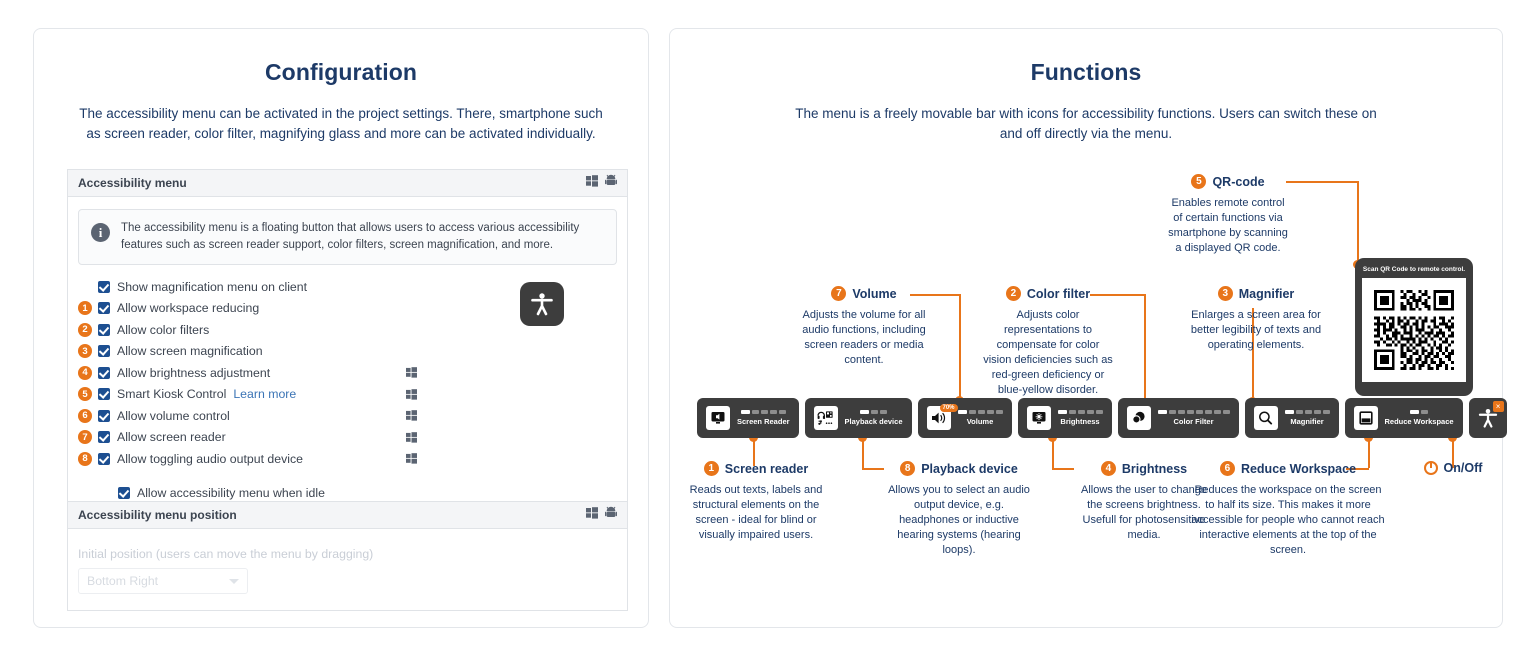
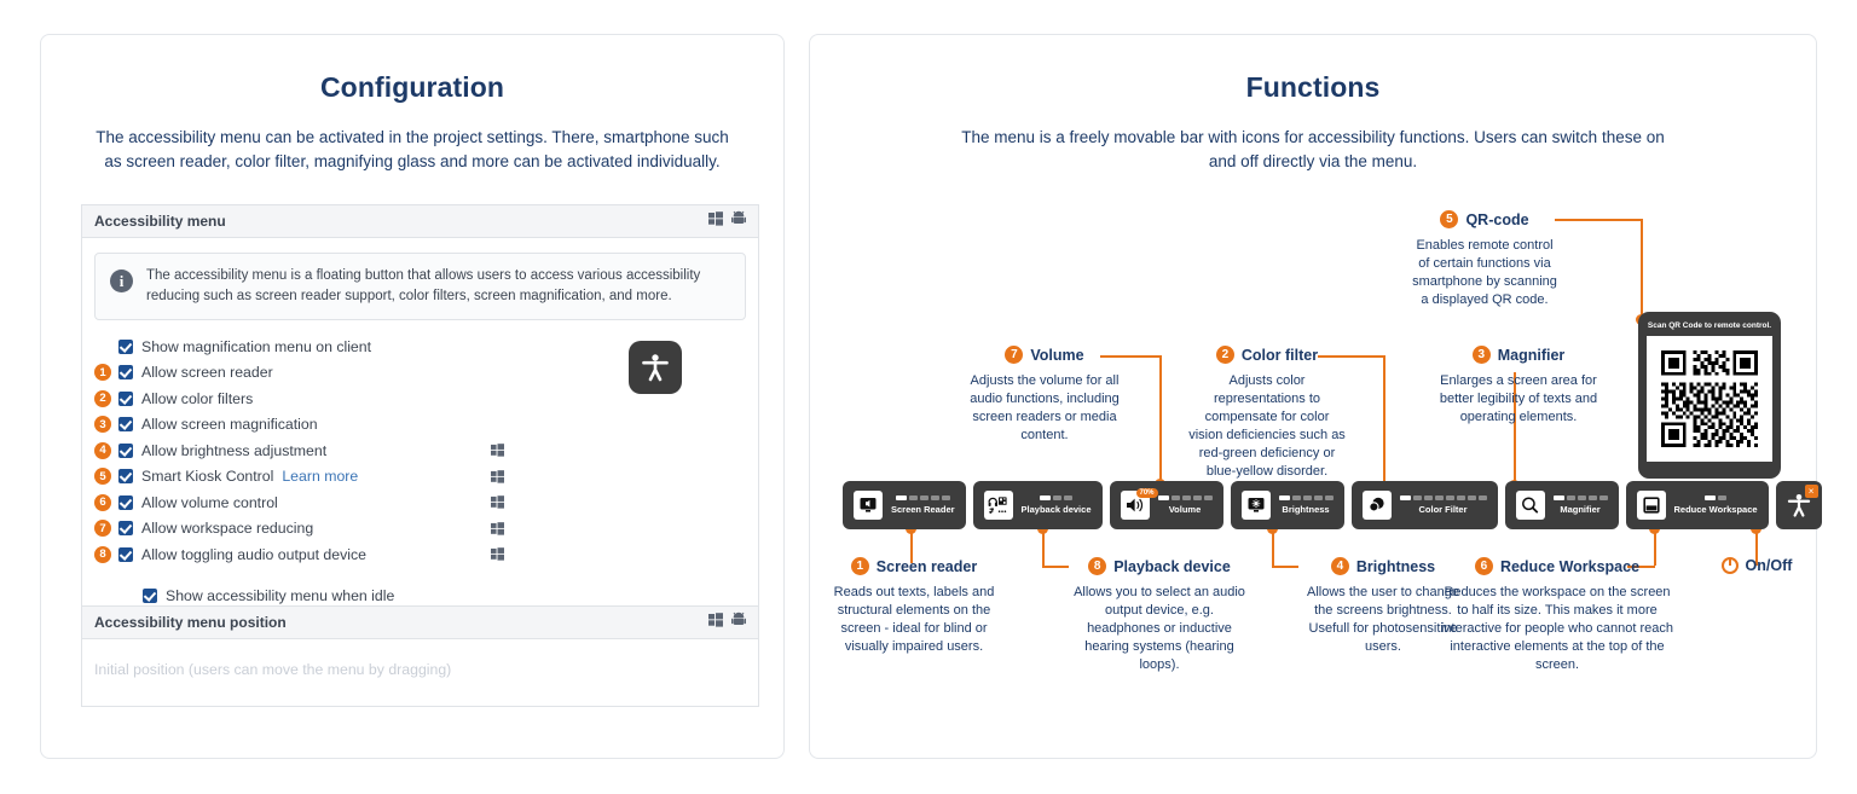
  Configuration
  The accessibility menu can be activated in the project settings. There, smartphone such as screen reader, color filter, magnifying glass and more can be activated individually.
  Accessibility menu
  i
- The accessibility menu is a floating button that allows users to access various accessibility features such as screen reader support, color filters, screen magnification, and more.
+ The accessibility menu is a floating button that allows users to access various accessibility reducing such as screen reader support, color filters, screen magnification, and more.
  Show magnification menu on client
  1
- Allow workspace reducing
+ Allow screen reader
  2
  Allow color filters
  3
  Allow screen magnification
  4
  Allow brightness adjustment
  5
  Smart Kiosk Control
  Learn more
  6
  Allow volume control
  7
- Allow screen reader
+ Allow workspace reducing
  8
  Allow toggling audio output device
- Allow accessibility menu when idle
+ Show accessibility menu when idle
  Accessibility menu position
  Initial position (users can move the menu by dragging)
- Bottom Right
  Functions
  The menu is a freely movable bar with icons for accessibility functions. Users can switch these on and off directly via the menu.
  5
  QR-code
  Enables remote control of certain functions via smartphone by scanning a displayed QR code.
  7
  Volume
  Adjusts the volume for all audio functions, including screen readers or media content.
  2
  Color filter
  Adjusts color representations to compensate for color vision deficiencies such as red-green deficiency or blue-yellow disorder.
  3
  Magnifier
  Enlarges a screen area for better legibility of texts and operating elements.
  1
  Screen reader
  Reads out texts, labels and structural elements on the screen - ideal for blind or visually impaired users.
  8
  Playback device
  Allows you to select an audio output device, e.g. headphones or inductive hearing systems (hearing loops).
  4
  Brightness
- Allows the user to change the screens brightness. Usefull for photosensitive media.
+ Allows the user to change the screens brightness. Usefull for photosensitive users.
  6
  Reduce Workspace
- Reduces the workspace on the screen to half its size. This makes it more accessible for people who cannot reach interactive elements at the top of the screen.
+ Reduces the workspace on the screen to half its size. This makes it more interactive for people who cannot reach interactive elements at the top of the screen.
  On/Off
  Screen Reader
  Playback device
  Volume
  Brightness
  Color Filter
  Magnifier
  Reduce Workspace
  ×
